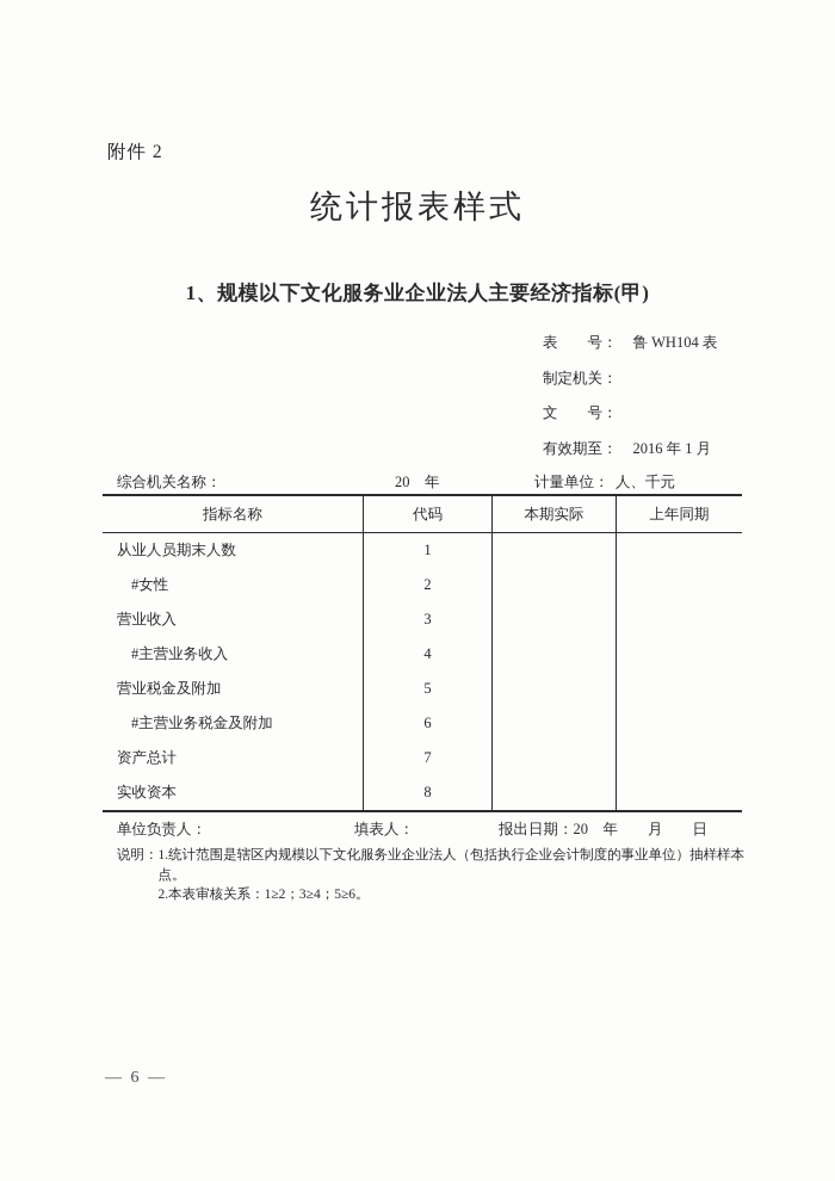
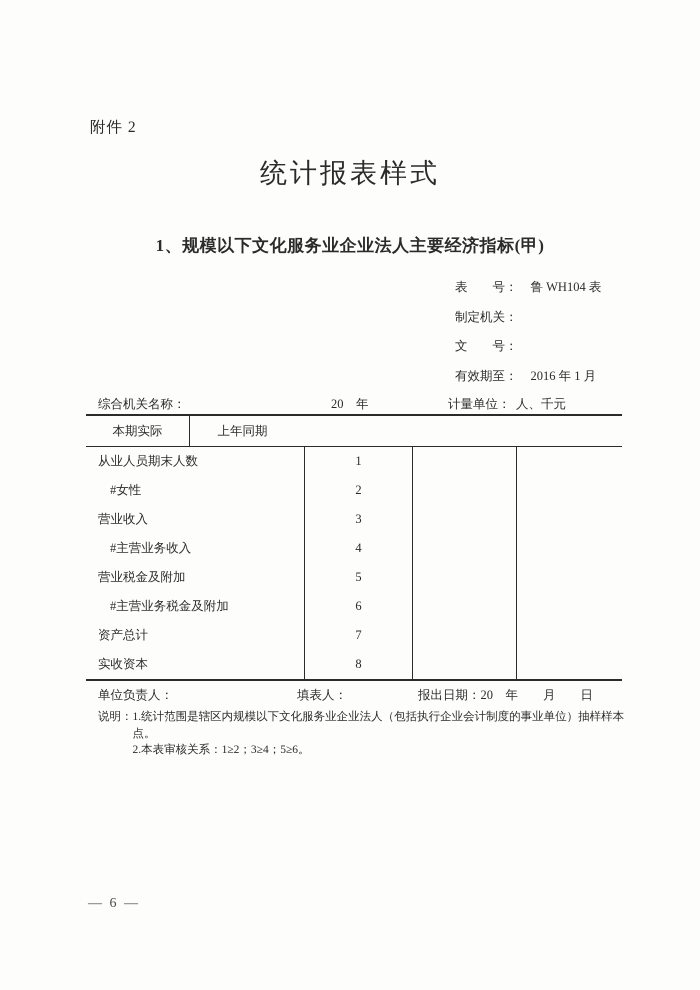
  附件 2
  统计报表样式
  1、规模以下文化服务业企业法人主要经济指标(甲)
  表 号：
  鲁 WH104 表
  制定机关：
  文 号：
  有效期至：
  2016 年 1 月
  综合机关名称：
  20 年
  计量单位：
  人、千元
- 指标名称
- 代码
  本期实际
  上年同期
  从业人员期末人数
  1
  #女性
  2
  营业收入
  3
  #主营业务收入
  4
  营业税金及附加
  5
  #主营业务税金及附加
  6
  资产总计
  7
  实收资本
  8
  单位负责人：
  填表人：
  报出日期：20 年 月 日
  说明：
  1.统计范围是辖区内规模以下文化服务业企业法人（包括执行企业会计制度的事业单位）抽样样本点。
  2.本表审核关系：1≥2；3≥4；5≥6。
  — 6 —
